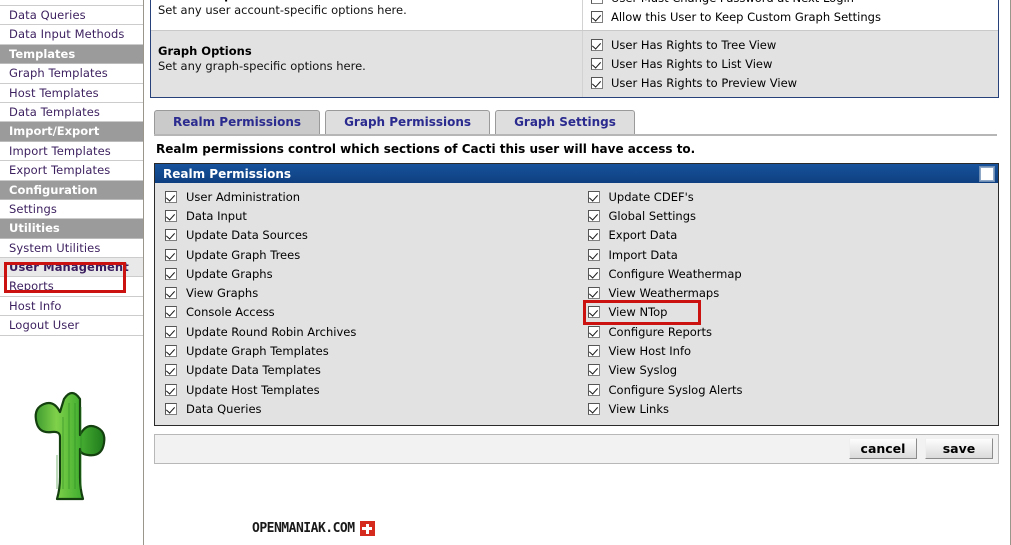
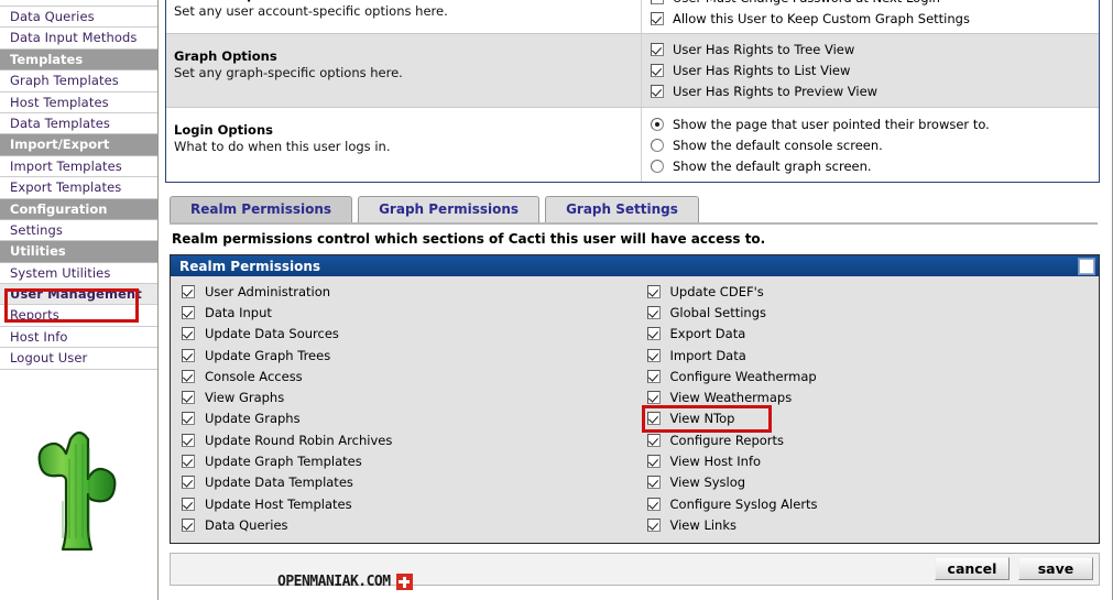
  Data Queries
  Data Input Methods
  Templates
  Graph Templates
  Host Templates
  Data Templates
  Import/Export
  Import Templates
  Export Templates
  Configuration
  Settings
  Utilities
  System Utilities
  User Management
  Reports
  Host Info
  Logout User
  Set any user account-specific options here.
  Allow this User to Keep Custom Graph Settings
  Graph Options
  Set any graph-specific options here.
  User Has Rights to Tree View
  User Has Rights to List View
  User Has Rights to Preview View
+ Login Options
+ What to do when this user logs in.
+ Show the page that user pointed their browser to.
+ Show the default console screen.
+ Show the default graph screen.
  Realm Permissions
  Graph Permissions
  Graph Settings
  Realm permissions control which sections of Cacti this user will have access to.
  Realm Permissions
  User Administration
  Data Input
  Update Data Sources
  Update Graph Trees
- Update Graphs
+ Console Access
  View Graphs
- Console Access
+ Update Graphs
  Update Round Robin Archives
  Update Graph Templates
  Update Data Templates
  Update Host Templates
  Data Queries
  Update CDEF's
  Global Settings
  Export Data
  Import Data
  Configure Weathermap
  View Weathermaps
  View NTop
  Configure Reports
  View Host Info
  View Syslog
  Configure Syslog Alerts
  View Links
  cancel
  save
  OPENMANIAK.COM
